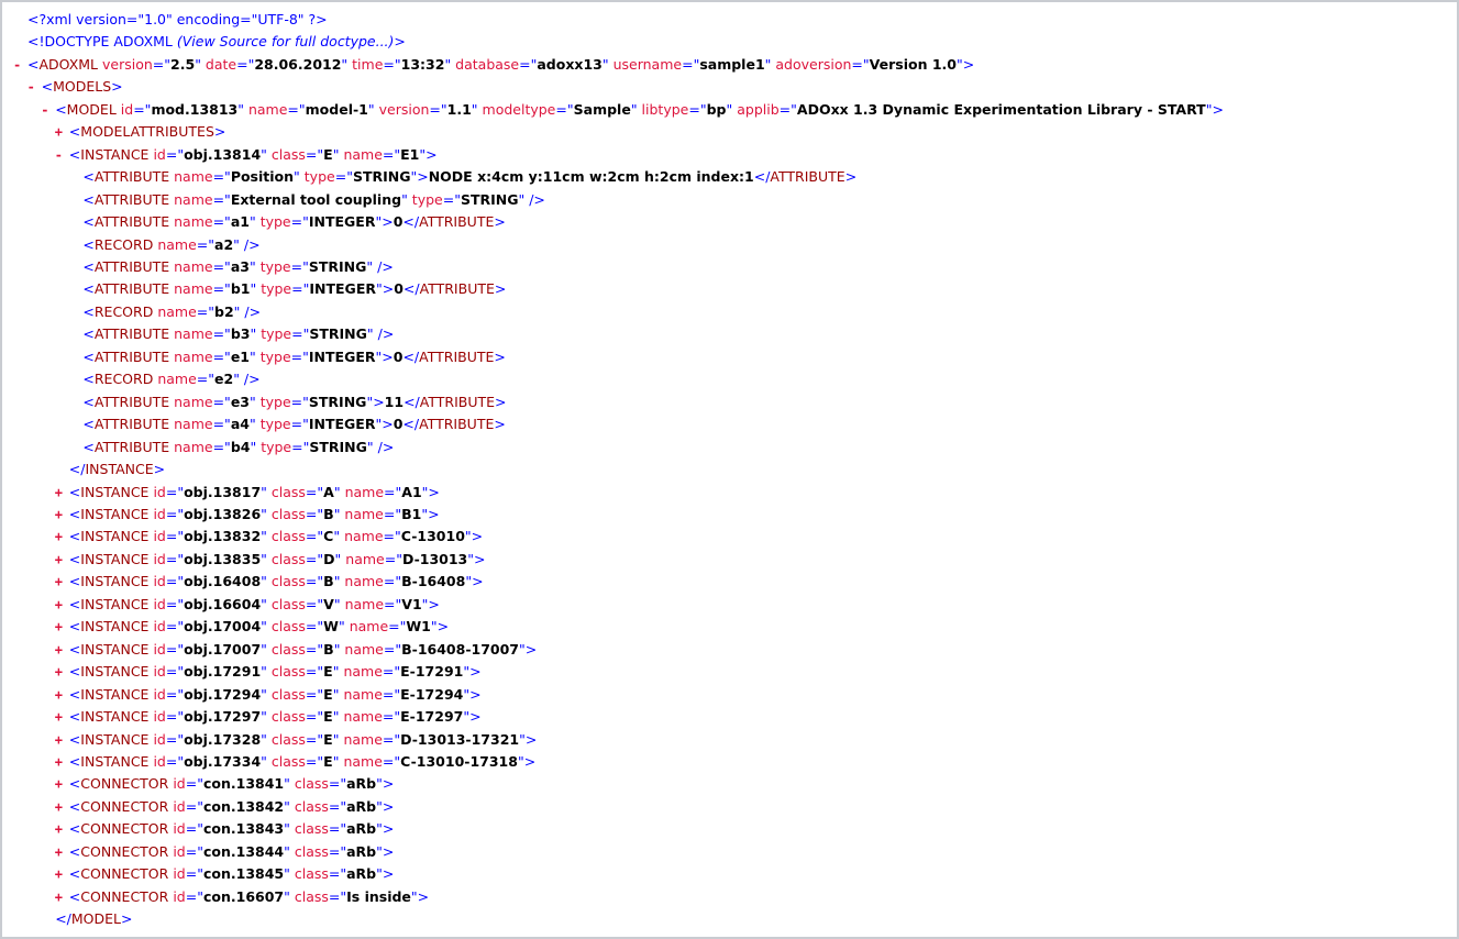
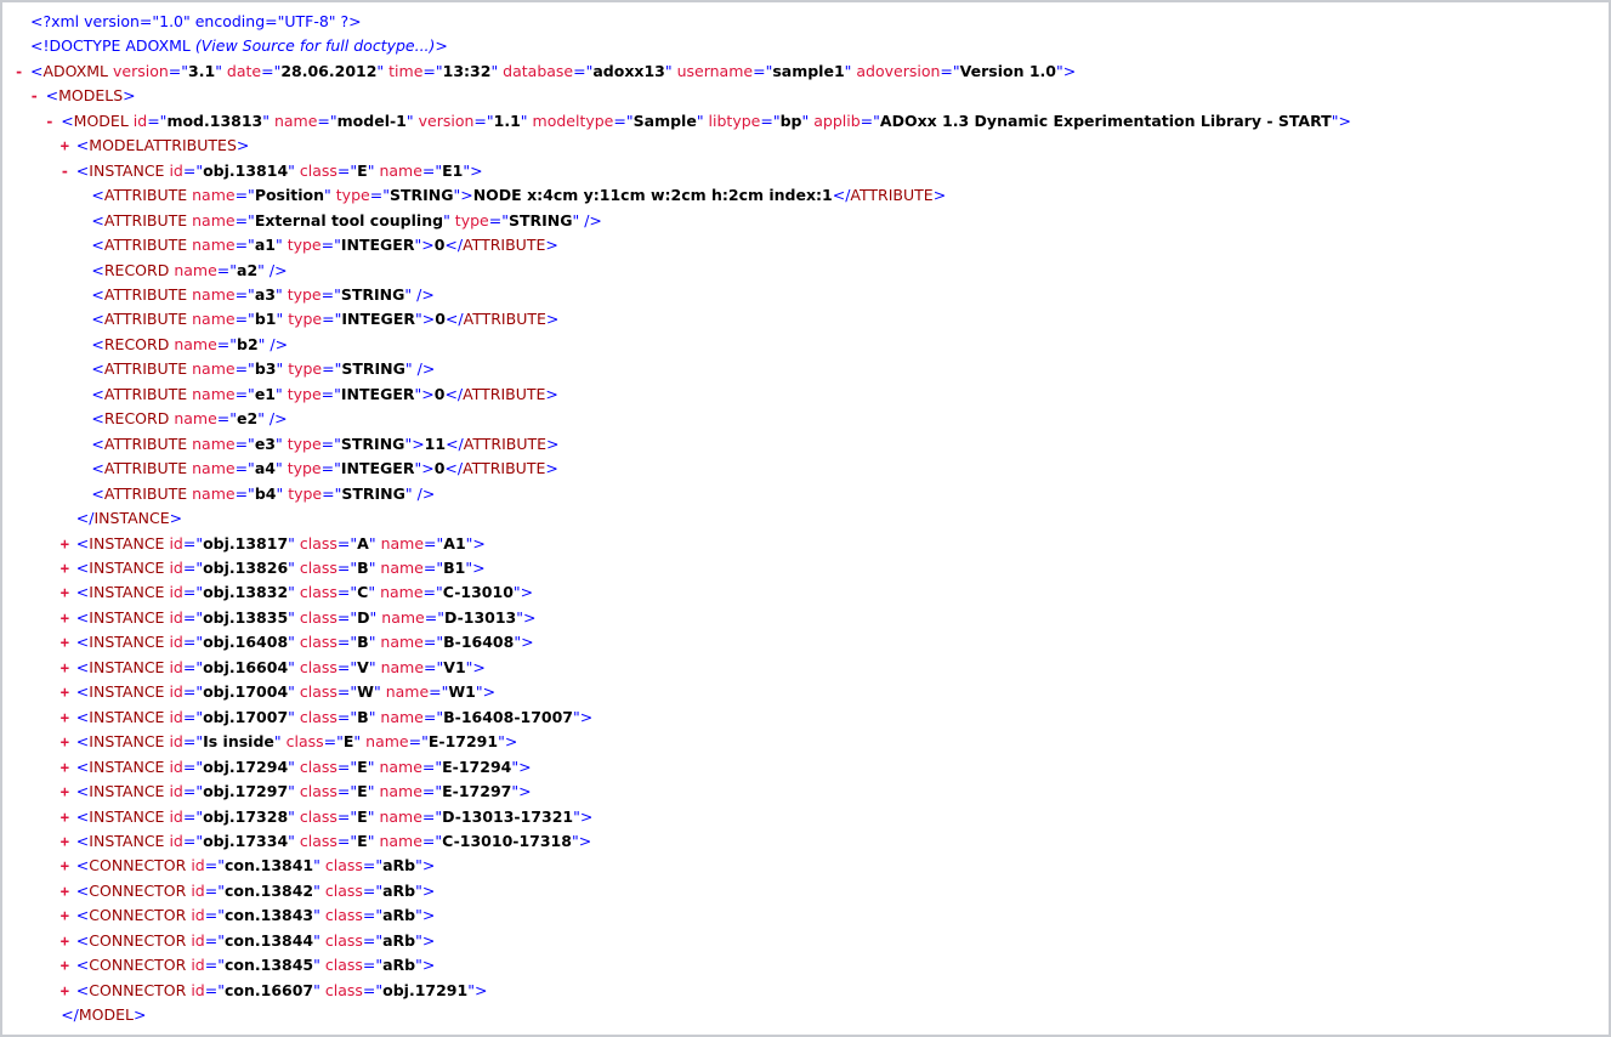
  <?xml version="1.0" encoding="UTF-8" ?>
  <!DOCTYPE ADOXML (View Source for full doctype...)>
- - <ADOXML version="2.5" date="28.06.2012" time="13:32" database="adoxx13" username="sample1" adoversion="Version 1.0">
+ - <ADOXML version="3.1" date="28.06.2012" time="13:32" database="adoxx13" username="sample1" adoversion="Version 1.0">
  - <MODELS>
  - <MODEL id="mod.13813" name="model-1" version="1.1" modeltype="Sample" libtype="bp" applib="ADOxx 1.3 Dynamic Experimentation Library - START">
  + <MODELATTRIBUTES>
  - <INSTANCE id="obj.13814" class="E" name="E1">
  <ATTRIBUTE name="Position" type="STRING">NODE x:4cm y:11cm w:2cm h:2cm index:1</ATTRIBUTE>
  <ATTRIBUTE name="External tool coupling" type="STRING" />
  <ATTRIBUTE name="a1" type="INTEGER">0</ATTRIBUTE>
  <RECORD name="a2" />
  <ATTRIBUTE name="a3" type="STRING" />
  <ATTRIBUTE name="b1" type="INTEGER">0</ATTRIBUTE>
  <RECORD name="b2" />
  <ATTRIBUTE name="b3" type="STRING" />
  <ATTRIBUTE name="e1" type="INTEGER">0</ATTRIBUTE>
  <RECORD name="e2" />
  <ATTRIBUTE name="e3" type="STRING">11</ATTRIBUTE>
  <ATTRIBUTE name="a4" type="INTEGER">0</ATTRIBUTE>
  <ATTRIBUTE name="b4" type="STRING" />
  </INSTANCE>
  + <INSTANCE id="obj.13817" class="A" name="A1">
  + <INSTANCE id="obj.13826" class="B" name="B1">
  + <INSTANCE id="obj.13832" class="C" name="C-13010">
  + <INSTANCE id="obj.13835" class="D" name="D-13013">
  + <INSTANCE id="obj.16408" class="B" name="B-16408">
  + <INSTANCE id="obj.16604" class="V" name="V1">
  + <INSTANCE id="obj.17004" class="W" name="W1">
  + <INSTANCE id="obj.17007" class="B" name="B-16408-17007">
- + <INSTANCE id="obj.17291" class="E" name="E-17291">
+ + <INSTANCE id="Is inside" class="E" name="E-17291">
  + <INSTANCE id="obj.17294" class="E" name="E-17294">
  + <INSTANCE id="obj.17297" class="E" name="E-17297">
  + <INSTANCE id="obj.17328" class="E" name="D-13013-17321">
  + <INSTANCE id="obj.17334" class="E" name="C-13010-17318">
  + <CONNECTOR id="con.13841" class="aRb">
  + <CONNECTOR id="con.13842" class="aRb">
  + <CONNECTOR id="con.13843" class="aRb">
  + <CONNECTOR id="con.13844" class="aRb">
  + <CONNECTOR id="con.13845" class="aRb">
- + <CONNECTOR id="con.16607" class="Is inside">
+ + <CONNECTOR id="con.16607" class="obj.17291">
  </MODEL>
